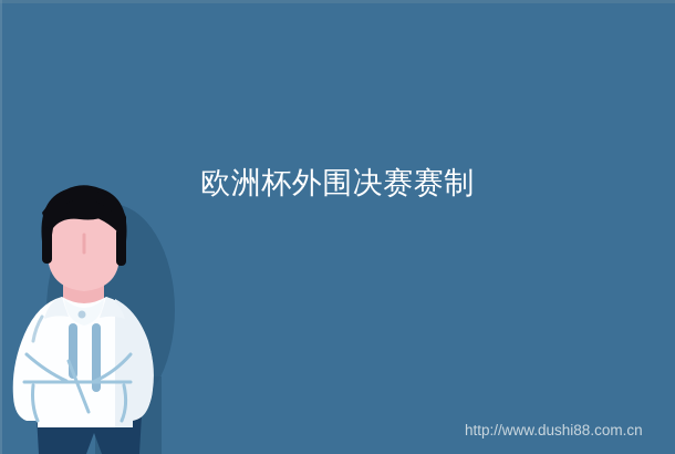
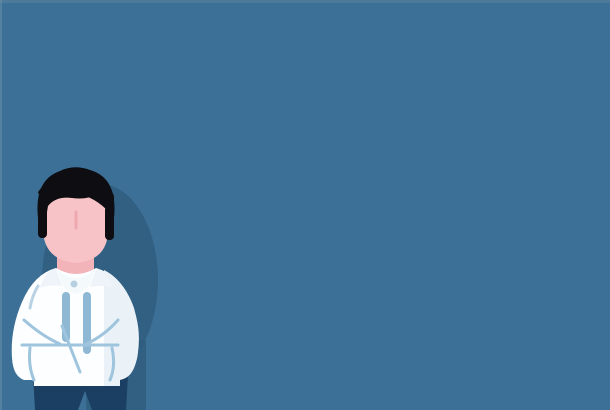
- 欧洲杯外围决赛赛制
- http://www.dushi88.com.cn
